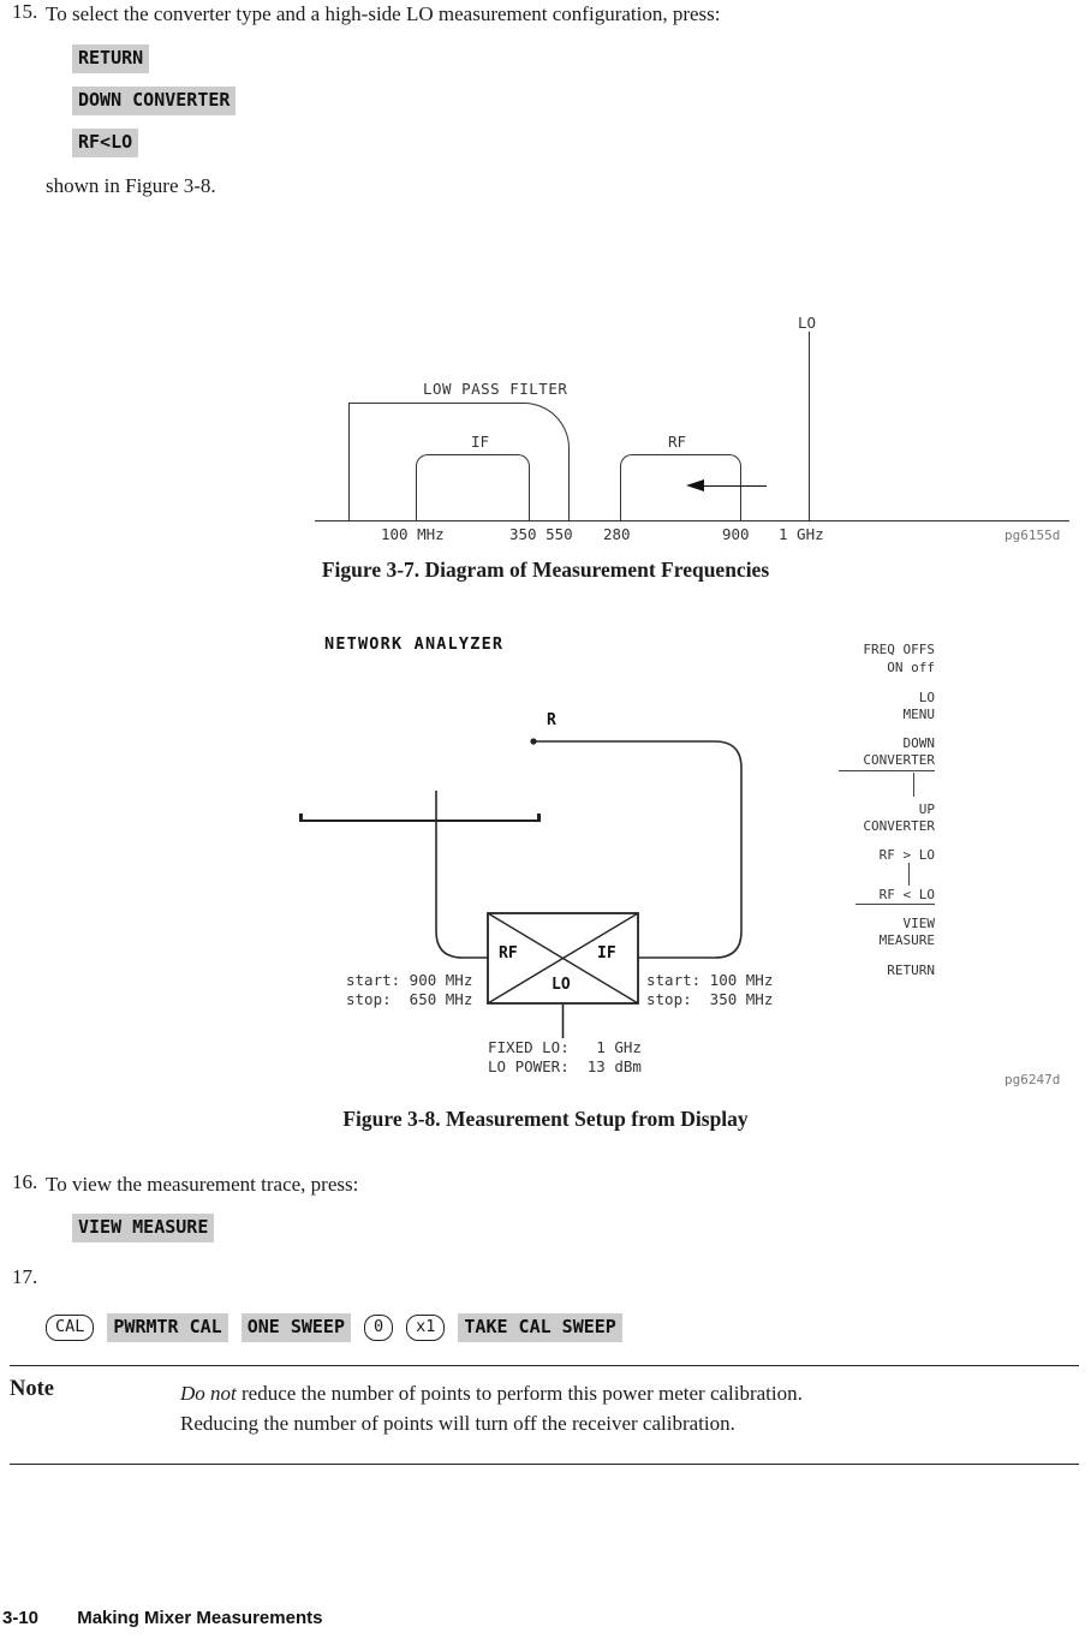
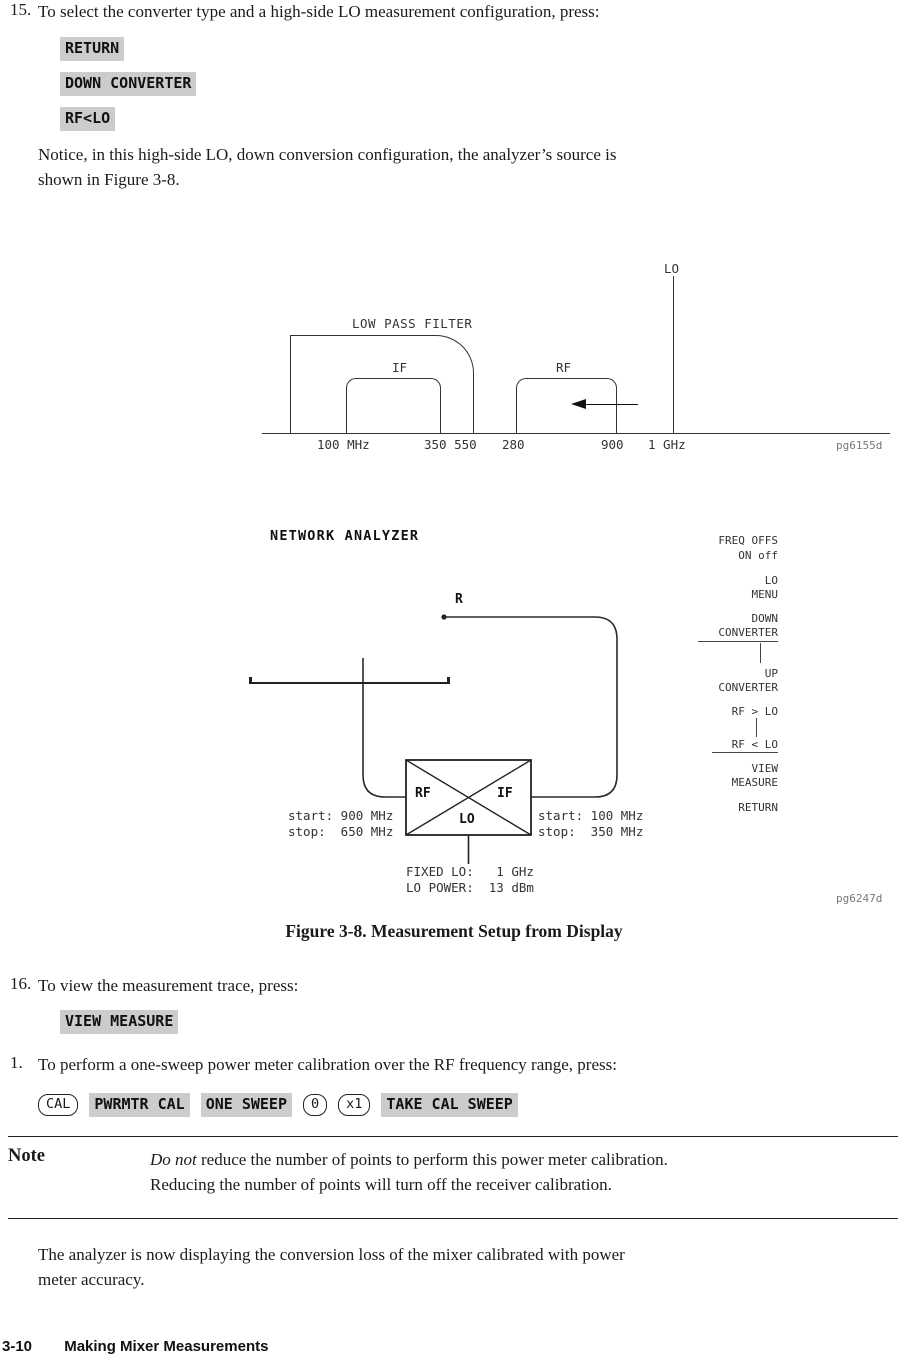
  15.
  To select the converter type and a high-side LO measurement configuration, press:
  RETURN
  DOWN CONVERTER
  RF<LO
+ Notice, in this high-side LO, down conversion configuration, the analyzer’s source is
  shown in Figure 3-8.
  LO
  LOW PASS FILTER
  IF
  RF
  100 MHz
  350 550
  280
  900
  1 GHz
  pg6155d
- Figure 3-7. Diagram of Measurement Frequencies
  NETWORK ANALYZER
  R
  FREQ OFFS
  ON off
  LO
  MENU
  DOWN
  CONVERTER
  UP
  CONVERTER
  RF > LO
  RF < LO
  VIEW
  MEASURE
  RETURN
  RF
  IF
  LO
  start: 900 MHz
  stop: 650 MHz
  start: 100 MHz
  stop: 350 MHz
  FIXED LO: 1 GHz
  LO POWER: 13 dBm
  pg6247d
  Figure 3-8. Measurement Setup from Display
  16.
  To view the measurement trace, press:
  VIEW MEASURE
- 17.
+ 1.
+ To perform a one-sweep power meter calibration over the RF frequency range, press:
  CAL
  PWRMTR CAL
  ONE SWEEP
  0
  x1
  TAKE CAL SWEEP
  Note
  Do not reduce the number of points to perform this power meter calibration.
  Reducing the number of points will turn off the receiver calibration.
+ The analyzer is now displaying the conversion loss of the mixer calibrated with power
+ meter accuracy.
  3-10 Making Mixer Measurements
